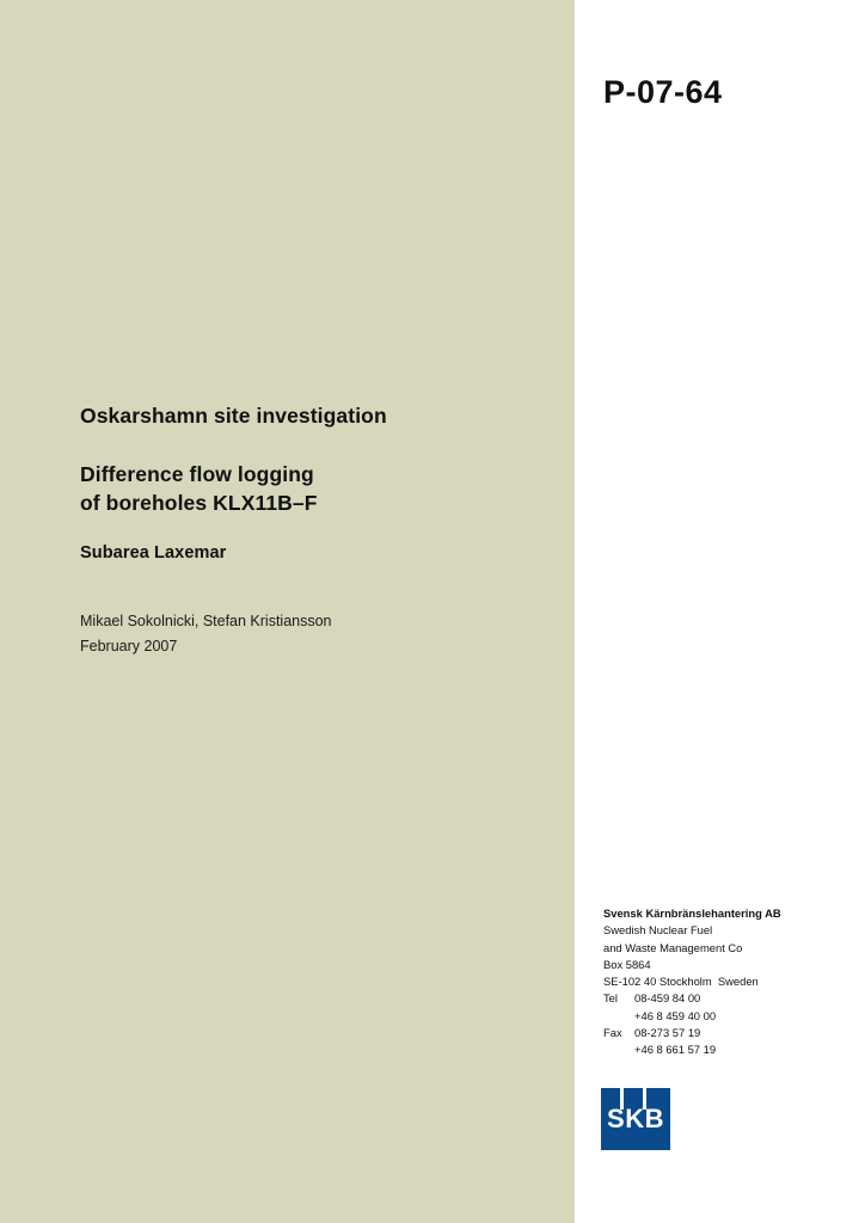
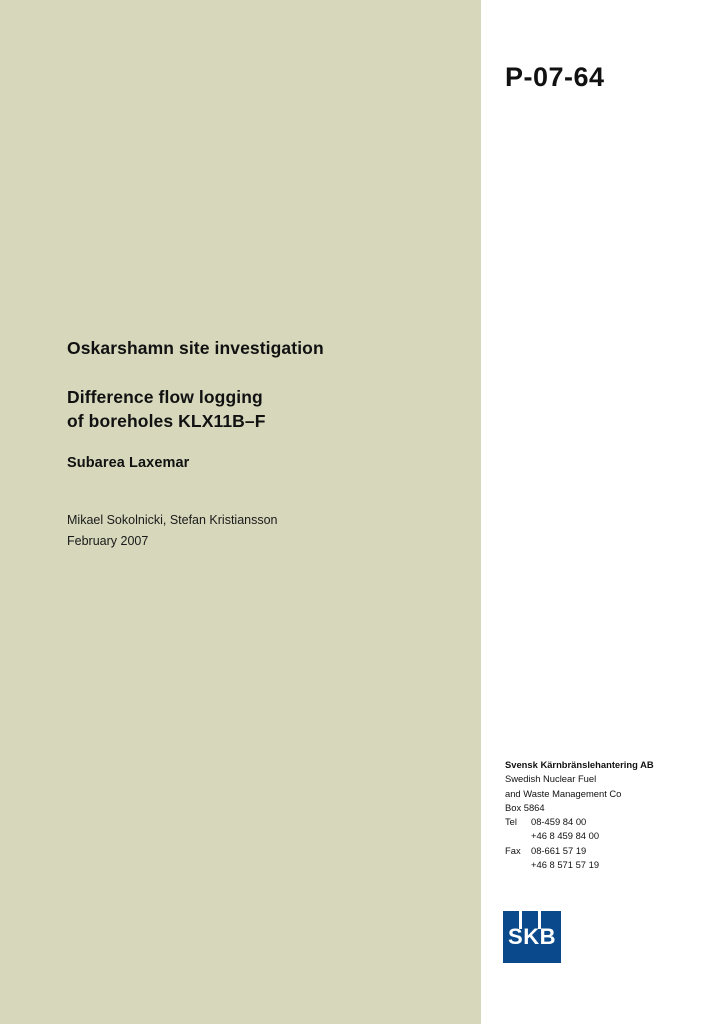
  P-07-64
  Oskarshamn site investigation
  Difference flow logging
  of boreholes KLX11B–F
  Subarea Laxemar
  Mikael Sokolnicki, Stefan Kristiansson
  February 2007
  Svensk Kärnbränslehantering AB
  Swedish Nuclear Fuel
  and Waste Management Co
  Box 5864
- SE-102 40 Stockholm Sweden
  Tel
  08-459 84 00
- +46 8 459 40 00
+ +46 8 459 84 00
  Fax
- 08-273 57 19
+ 08-661 57 19
- +46 8 661 57 19
+ +46 8 571 57 19
  SKB
